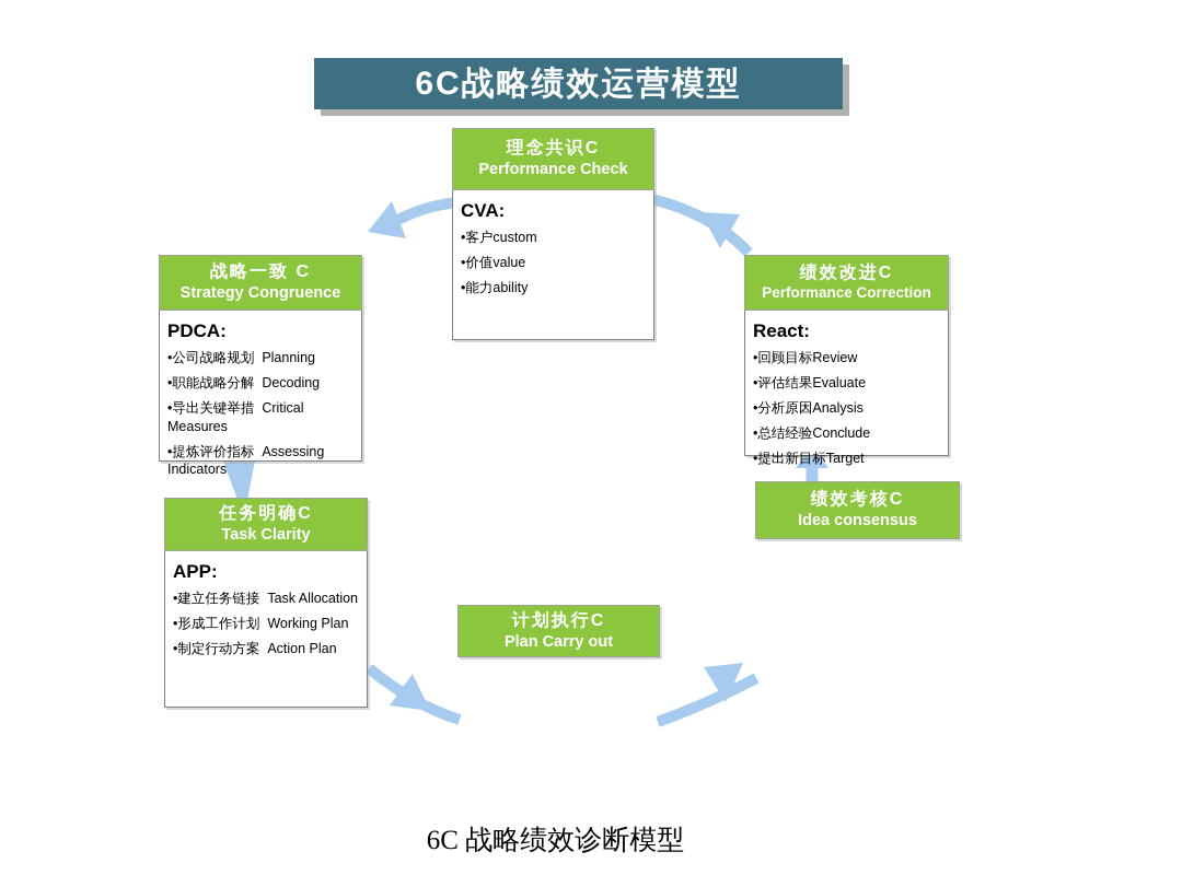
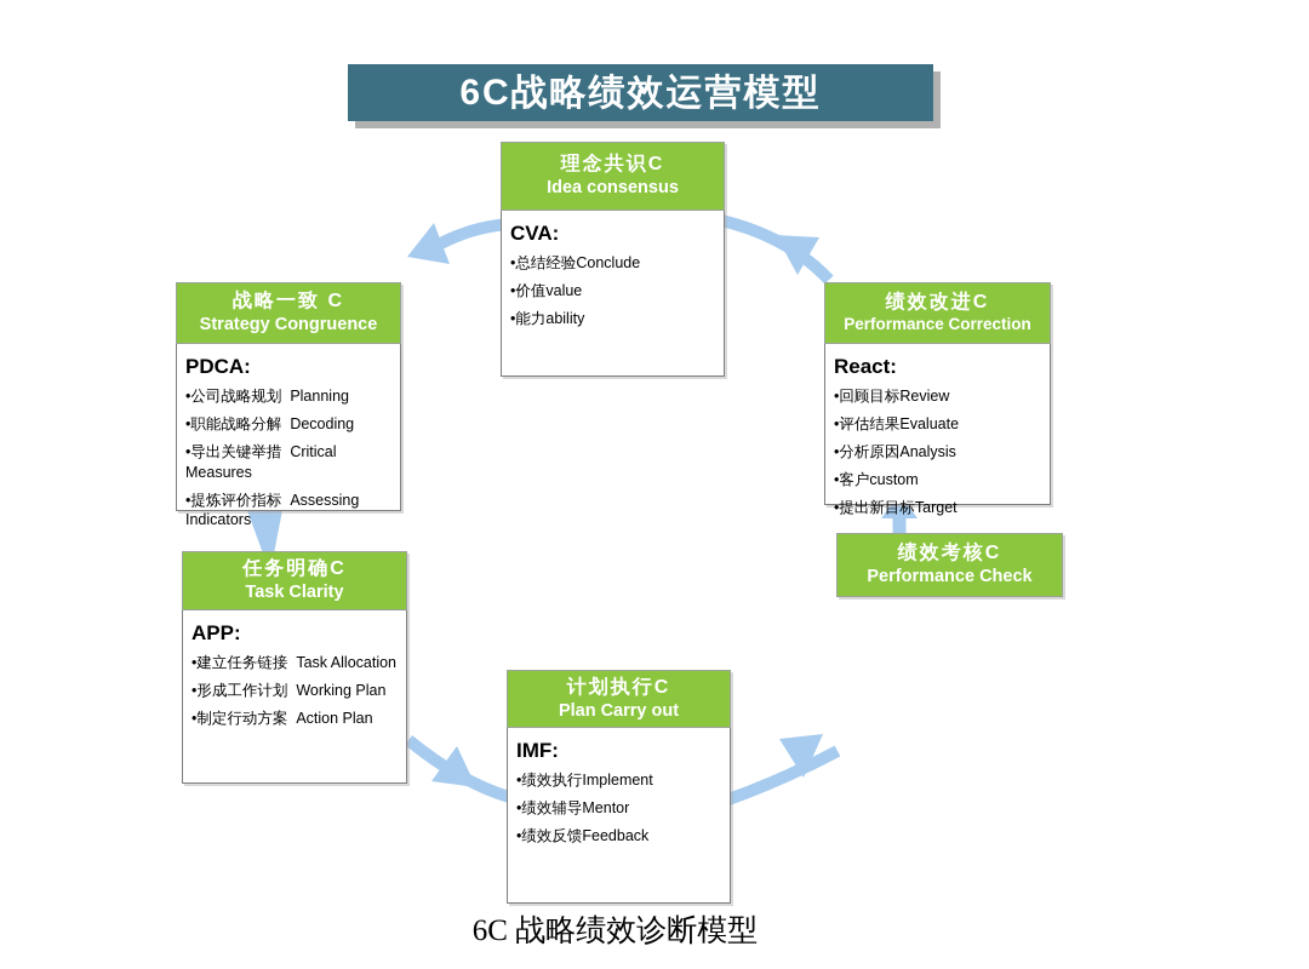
  6C战略绩效运营模型
  理念共识C
- Performance Check
+ Idea consensus
  CVA:
- •客户custom
+ •总结经验Conclude
  •价值value
  •能力ability
  战略一致 C
  Strategy Congruence
  PDCA:
  •公司战略规划 Planning
  •职能战略分解 Decoding
  •导出关键举措 Critical Measures
  •提炼评价指标 Assessing Indicators
  绩效改进C
  Performance Correction
  React:
  •回顾目标Review
  •评估结果Evaluate
  •分析原因Analysis
- •总结经验Conclude
+ •客户custom
  •提出新目标Target
  任务明确C
  Task Clarity
  APP:
  •建立任务链接 Task Allocation
  •形成工作计划 Working Plan
  •制定行动方案 Action Plan
  绩效考核C
- Idea consensus
+ Performance Check
  计划执行C
  Plan Carry out
+ IMF:
+ •绩效执行Implement
+ •绩效辅导Mentor
+ •绩效反馈Feedback
  6C 战略绩效诊断模型
